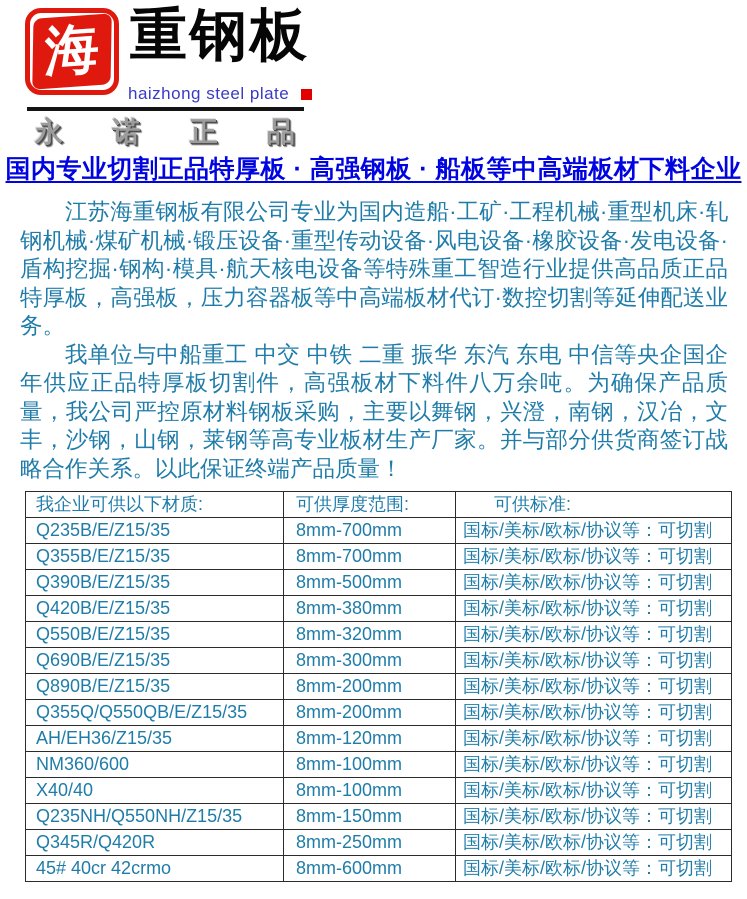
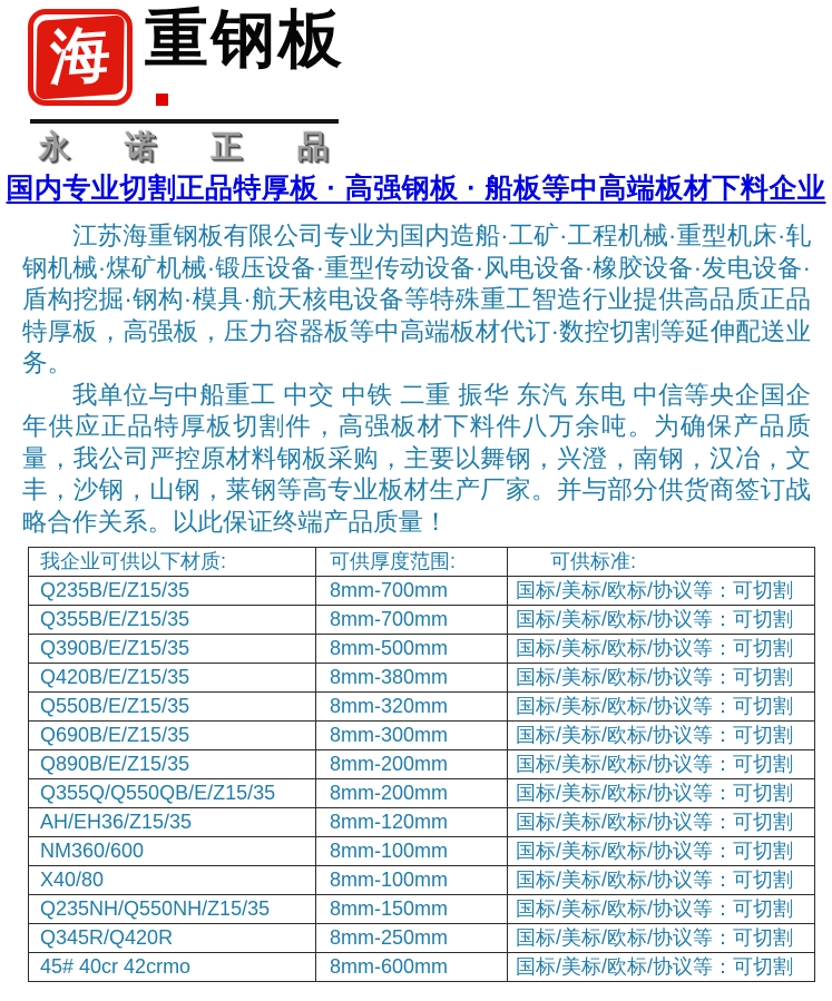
  重钢板
- haizhong steel plate
  永
  诺
  正
  品
  国内专业切割正品特厚板 · 高强钢板 · 船板等中高端板材下料企业
  江苏海重钢板有限公司专业为国内造船·工矿·工程机械·重型机床·轧钢机械·煤矿机械·锻压设备·重型传动设备·风电设备·橡胶设备·发电设备·盾构挖掘·钢构·模具·航天核电设备等特殊重工智造行业提供高品质正品特厚板，高强板，压力容器板等中高端板材代订·数控切割等延伸配送业务。
  我单位与中船重工 中交 中铁 二重 振华 东汽 东电 中信等央企国企年供应正品特厚板切割件，高强板材下料件八万余吨。为确保产品质量，我公司严控原材料钢板采购，主要以舞钢，兴澄，南钢，汉冶，文丰，沙钢，山钢，莱钢等高专业板材生产厂家。并与部分供货商签订战略合作关系。以此保证终端产品质量！
  我企业可供以下材质:	可供厚度范围:	可供标准:
  Q235B/E/Z15/35	8mm-700mm	国标/美标/欧标/协议等：可切割
  Q355B/E/Z15/35	8mm-700mm	国标/美标/欧标/协议等：可切割
  Q390B/E/Z15/35	8mm-500mm	国标/美标/欧标/协议等：可切割
  Q420B/E/Z15/35	8mm-380mm	国标/美标/欧标/协议等：可切割
  Q550B/E/Z15/35	8mm-320mm	国标/美标/欧标/协议等：可切割
  Q690B/E/Z15/35	8mm-300mm	国标/美标/欧标/协议等：可切割
  Q890B/E/Z15/35	8mm-200mm	国标/美标/欧标/协议等：可切割
  Q355Q/Q550QB/E/Z15/35	8mm-200mm	国标/美标/欧标/协议等：可切割
  AH/EH36/Z15/35	8mm-120mm	国标/美标/欧标/协议等：可切割
  NM360/600	8mm-100mm	国标/美标/欧标/协议等：可切割
- X40/40	8mm-100mm	国标/美标/欧标/协议等：可切割
+ X40/80	8mm-100mm	国标/美标/欧标/协议等：可切割
  Q235NH/Q550NH/Z15/35	8mm-150mm	国标/美标/欧标/协议等：可切割
  Q345R/Q420R	8mm-250mm	国标/美标/欧标/协议等：可切割
  45# 40cr 42crmo	8mm-600mm	国标/美标/欧标/协议等：可切割
